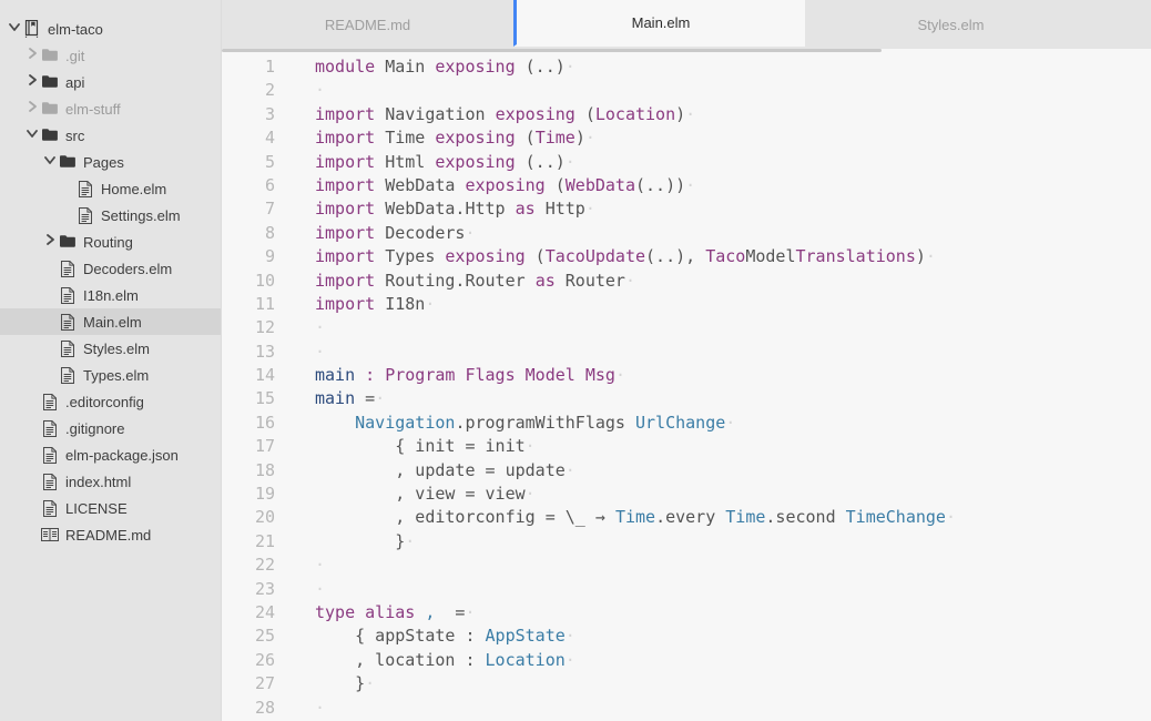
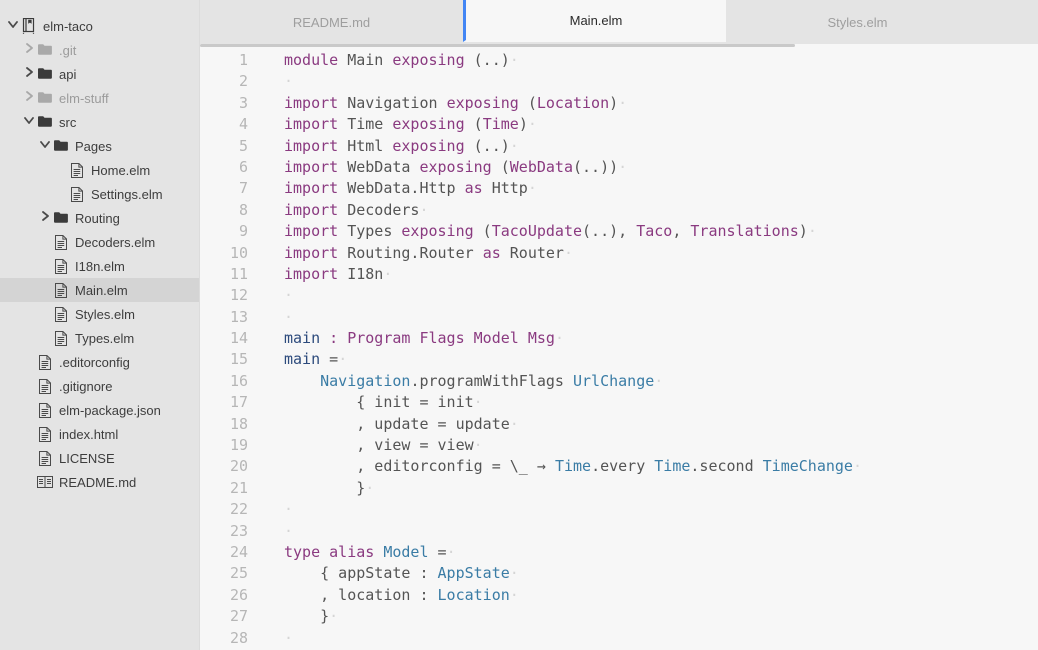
  elm-taco
  .git
  api
  elm-stuff
  src
  Pages
  Home.elm
  Settings.elm
  Routing
  Decoders.elm
  I18n.elm
  Main.elm
  Styles.elm
  Types.elm
  .editorconfig
  .gitignore
  elm-package.json
  index.html
  LICENSE
  README.md
  README.md
  Main.elm
  Styles.elm
  1
  module Main exposing (..)·
  2
  ·
  3
  import Navigation exposing (Location)·
  4
  import Time exposing (Time)·
  5
  import Html exposing (..)·
  6
  import WebData exposing (WebData(..))·
  7
  import WebData.Http as Http·
  8
  import Decoders·
  9
- import Types exposing (TacoUpdate(..), TacoModelTranslations)·
+ import Types exposing (TacoUpdate(..), Taco, Translations)·
  10
  import Routing.Router as Router·
  11
  import I18n·
  12
  ·
  13
  ·
  14
  main : Program Flags Model Msg·
  15
  main =·
  16
  Navigation.programWithFlags UrlChange·
  17
  { init = init·
  18
  , update = update·
  19
  , view = view·
  20
  , editorconfig = \_ → Time.every Time.second TimeChange·
  21
  }·
  22
  ·
  23
  ·
  24
- type alias , =·
+ type alias Model =·
  25
  { appState : AppState·
  26
  , location : Location·
  27
  }·
  28
  ·
